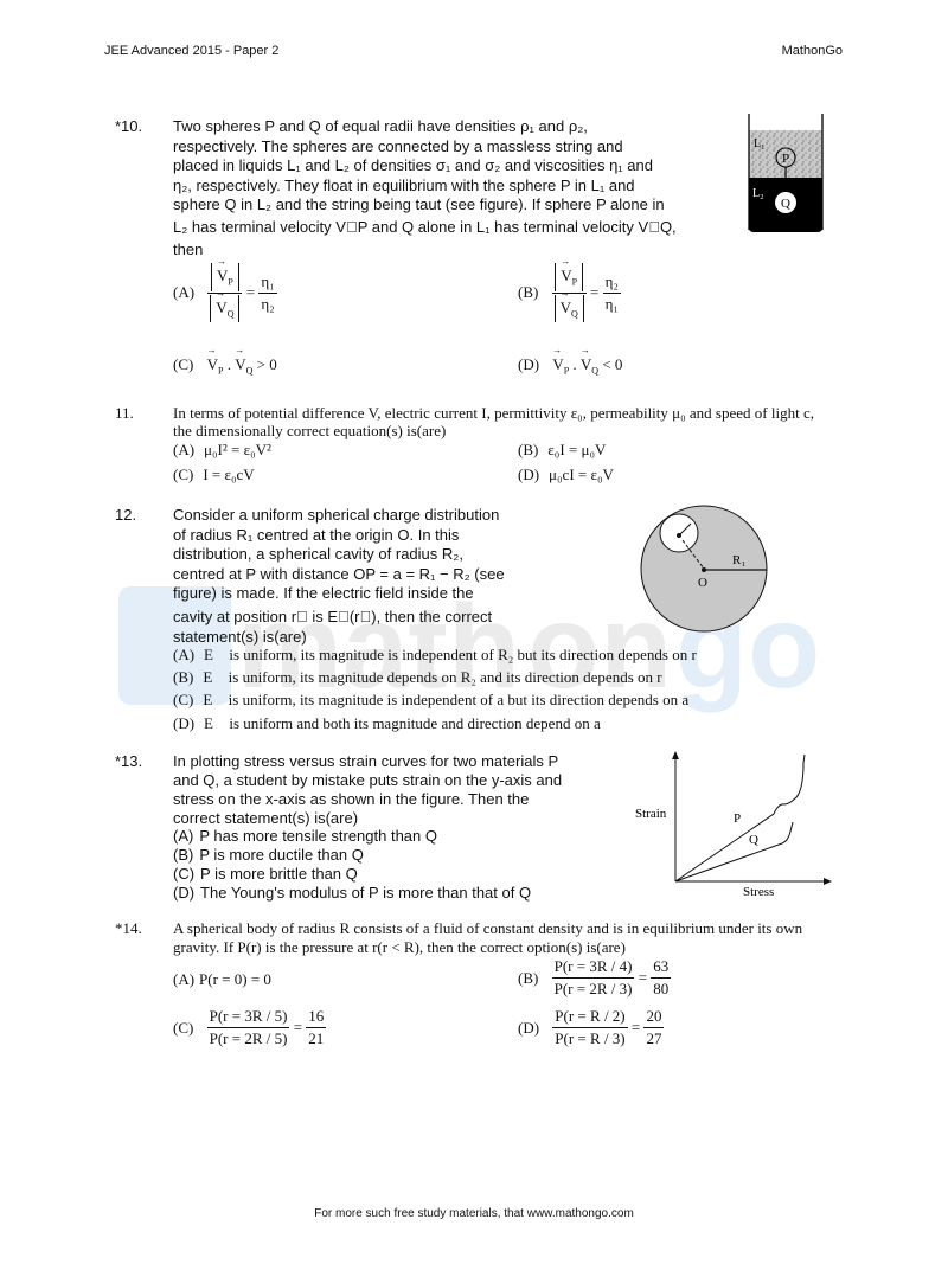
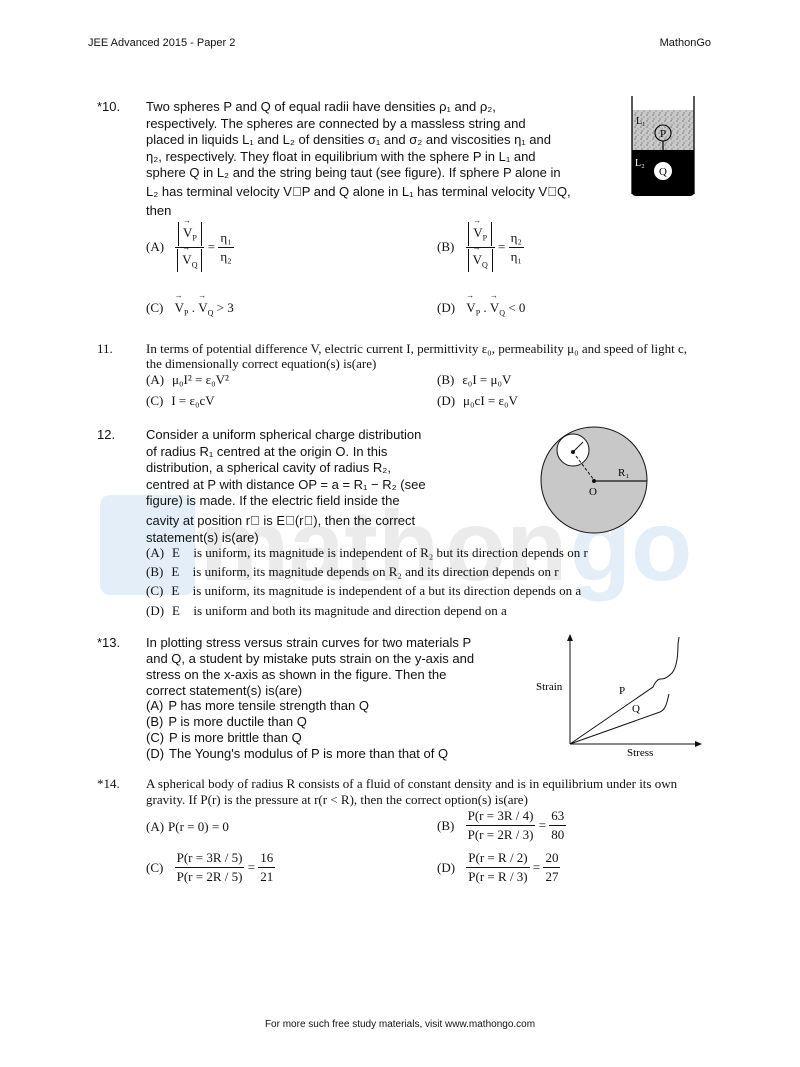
  math
  on
  go
  JEE Advanced 2015 - Paper 2
  MathonGo
  *10.
  Two spheres P and Q of equal radii have densities ρ₁ and ρ₂,
  respectively. The spheres are connected by a massless string and
  placed in liquids L₁ and L₂ of densities σ₁ and σ₂ and viscosities η₁ and
  η₂, respectively. They float in equilibrium with the sphere P in L₁ and
  sphere Q in L₂ and the string being taut (see figure). If sphere P alone in
  L₂ has terminal velocity V⃗P and Q alone in L₁ has terminal velocity V⃗Q,
  then
  P
  Q
  L₁
  L₂
  (A)
  VP
  VQ
  =
  η₁
  η₂
  (B)
  VP
  VQ
  =
  η₂
  η₁
- (C) VP . VQ > 0
+ (C) VP . VQ > 3
  (D) VP . VQ < 0
  11.
  In terms of potential difference V, electric current I, permittivity ε₀, permeability μ₀ and speed of light c,
  the dimensionally correct equation(s) is(are)
  (A) μ₀I² = ε₀V²
  (B) ε₀I = μ₀V
  (C) I = ε₀cV
  (D) μ₀cI = ε₀V
  12.
  Consider a uniform spherical charge distribution
  of radius R₁ centred at the origin O. In this
  distribution, a spherical cavity of radius R₂,
  centred at P with distance OP = a = R₁ − R₂ (see
  figure) is made. If the electric field inside the
  cavity at position r⃗ is E⃗(r⃗), then the correct
  statement(s) is(are)
  R₁
  O
  (A) E⃗ is uniform, its magnitude is independent of R₂ but its direction depends on r⃗
  (B) E⃗ is uniform, its magnitude depends on R₂ and its direction depends on r⃗
  (C) E⃗ is uniform, its magnitude is independent of a but its direction depends on a⃗
  (D) E⃗ is uniform and both its magnitude and direction depend on a⃗
  *13.
  In plotting stress versus strain curves for two materials P
  and Q, a student by mistake puts strain on the y-axis and
  stress on the x-axis as shown in the figure. Then the
  correct statement(s) is(are)
  (A) P has more tensile strength than Q
  (B) P is more ductile than Q
  (C) P is more brittle than Q
  (D) The Young's modulus of P is more than that of Q
  Strain
  Stress
  P
  Q
  *14.
  A spherical body of radius R consists of a fluid of constant density and is in equilibrium under its own
  gravity. If P(r) is the pressure at r(r < R), then the correct option(s) is(are)
  (A) P(r = 0) = 0
  (B)
  P(r = 3R / 4)
  P(r = 2R / 3)
  =
  63
  80
  (C)
  P(r = 3R / 5)
  P(r = 2R / 5)
  =
  16
  21
  (D)
  P(r = R / 2)
  P(r = R / 3)
  =
  20
  27
- For more such free study materials, that www.mathongo.com
+ For more such free study materials, visit www.mathongo.com
